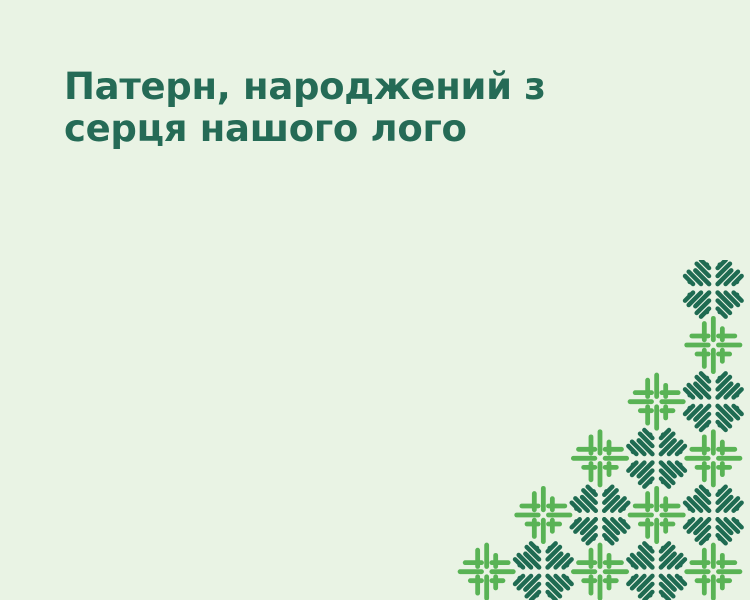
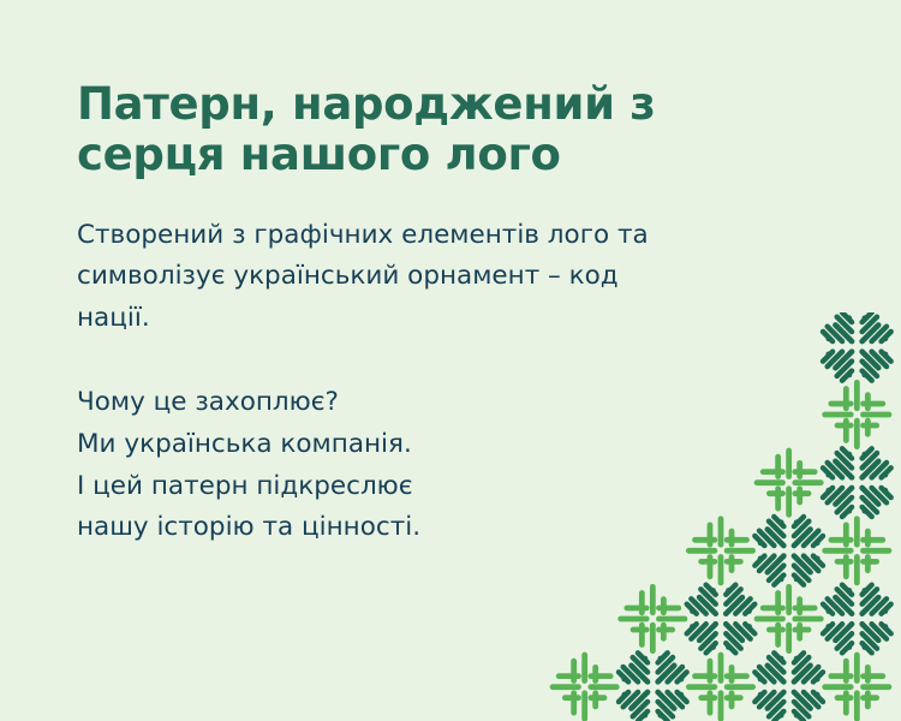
  Патерн, народжений з
  серця нашого лого
+ Створений з графічних елементів лого та
+ символізує український орнамент – код
+ нації.
+ Чому це захоплює?
+ Ми українська компанія.
+ І цей патерн підкреслює
+ нашу історію та цінності.
